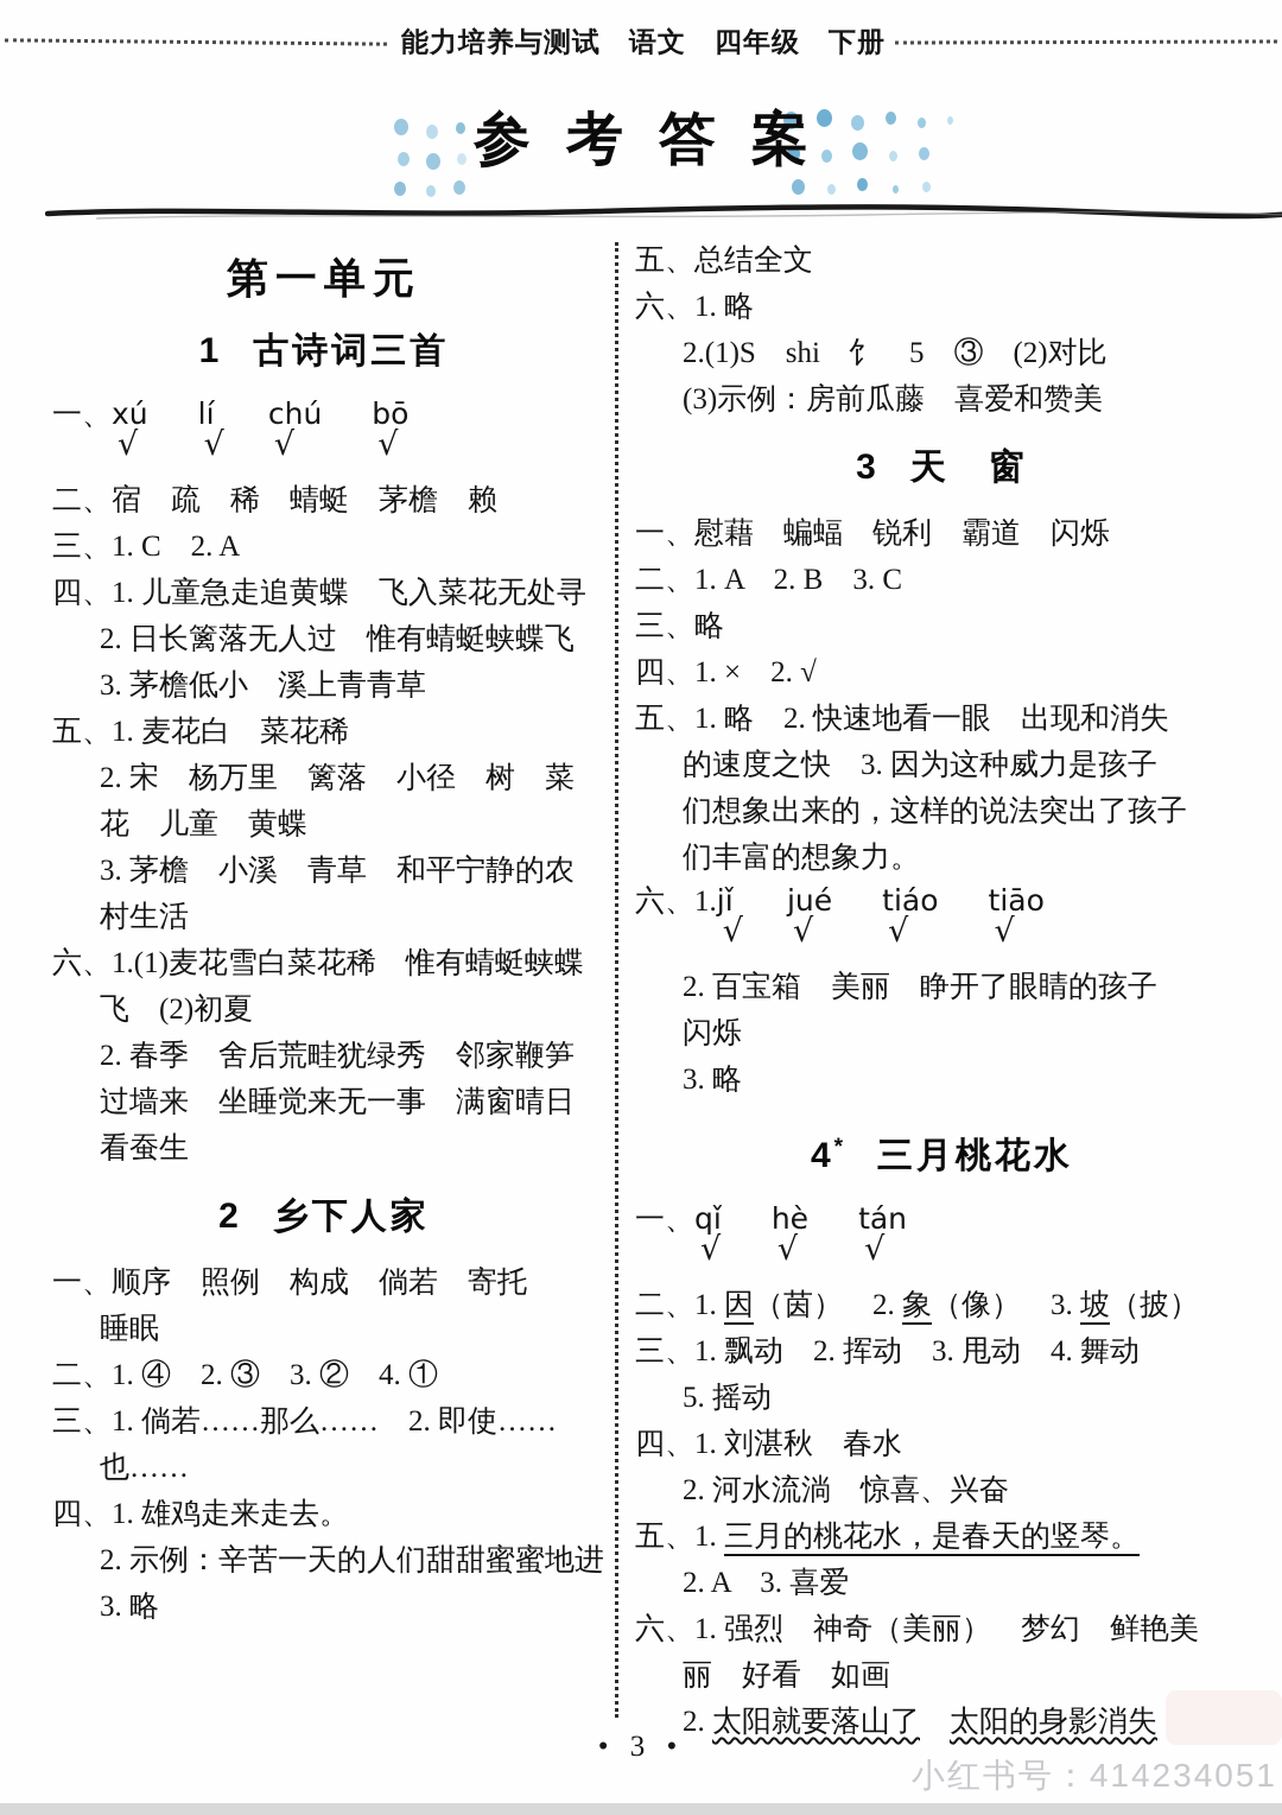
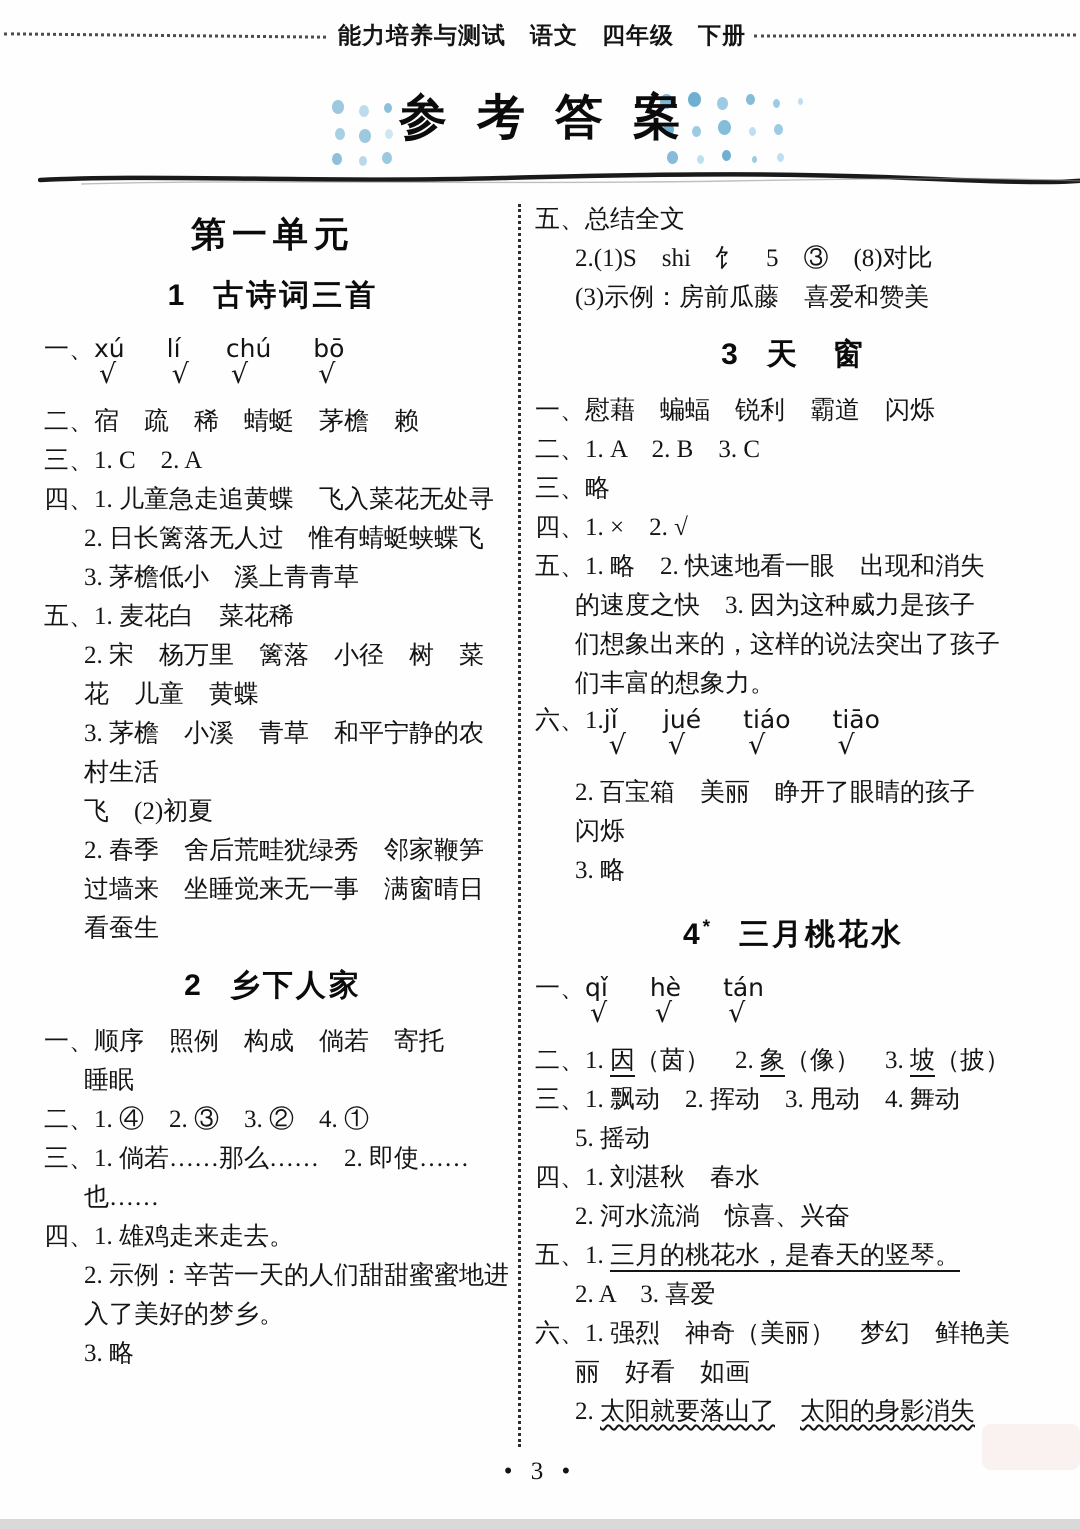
  能力培养与测试 语文 四年级 下册
  参考答案
  第一单元
  1 古诗词三首
  一、
  xú
  √
  lí
  √
  chú
  √
  bō
  √
  二、宿 疏 稀 蜻蜓 茅檐 赖
  三、1. C 2. A
  四、1. 儿童急走追黄蝶 飞入菜花无处寻
  2. 日长篱落无人过 惟有蜻蜓蛱蝶飞
  3. 茅檐低小 溪上青青草
  五、1. 麦花白 菜花稀
  2. 宋 杨万里 篱落 小径 树 菜
  花 儿童 黄蝶
  3. 茅檐 小溪 青草 和平宁静的农
  村生活
- 六、1.(1)麦花雪白菜花稀 惟有蜻蜓蛱蝶
  飞 (2)初夏
  2. 春季 舍后荒畦犹绿秀 邻家鞭笋
  过墙来 坐睡觉来无一事 满窗晴日
  看蚕生
  2 乡下人家
  一、顺序 照例 构成 倘若 寄托
  睡眠
  二、1. ④ 2. ③ 3. ② 4. ①
  三、1. 倘若……那么…… 2. 即使……
  也……
  四、1. 雄鸡走来走去。
  2. 示例：辛苦一天的人们甜甜蜜蜜地进
+ 入了美好的梦乡。
  3. 略
  五、总结全文
- 六、1. 略
- 2.(1)S shi 饣 5 ③ (2)对比
+ 2.(1)S shi 饣 5 ③ (8)对比
  (3)示例：房前瓜藤 喜爱和赞美
  3 天 窗
  一、慰藉 蝙蝠 锐利 霸道 闪烁
  二、1. A 2. B 3. C
  三、略
  四、1. × 2. √
  五、1. 略 2. 快速地看一眼 出现和消失
  的速度之快 3. 因为这种威力是孩子
  们想象出来的，这样的说法突出了孩子
  们丰富的想象力。
  六、1.
  jǐ
  √
  jué
  √
  tiáo
  √
  tiāo
  √
  2. 百宝箱 美丽 睁开了眼睛的孩子
  闪烁
  3. 略
  4* 三月桃花水
  一、
  qǐ
  √
  hè
  √
  tán
  √
  二、1. 因（茵） 2. 象（像） 3. 坡（披）
  三、1. 飘动 2. 挥动 3. 甩动 4. 舞动
  5. 摇动
  四、1. 刘湛秋 春水
  2. 河水流淌 惊喜、兴奋
  五、1. 三月的桃花水，是春天的竖琴。
  2. A 3. 喜爱
  六、1. 强烈 神奇（美丽） 梦幻 鲜艳美
  丽 好看 如画
  2. 太阳就要落山了 太阳的身影消失
  • 3 •
- 小红书号：414234051
